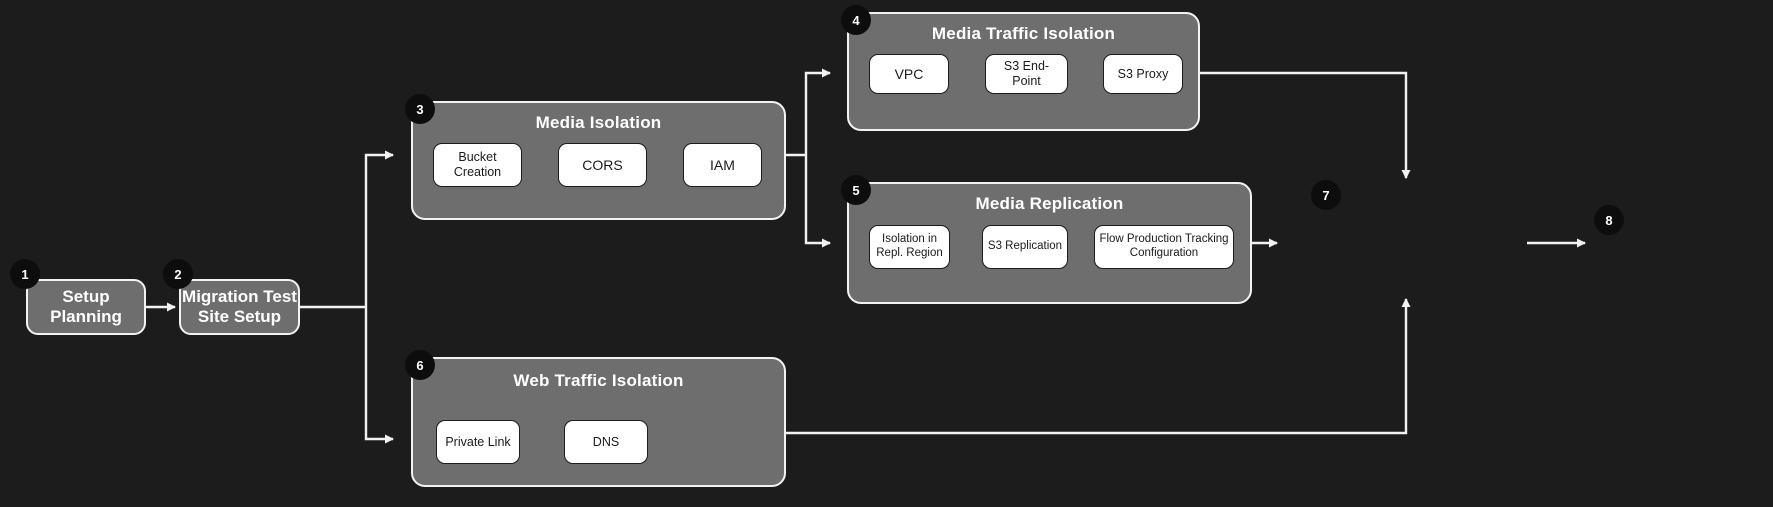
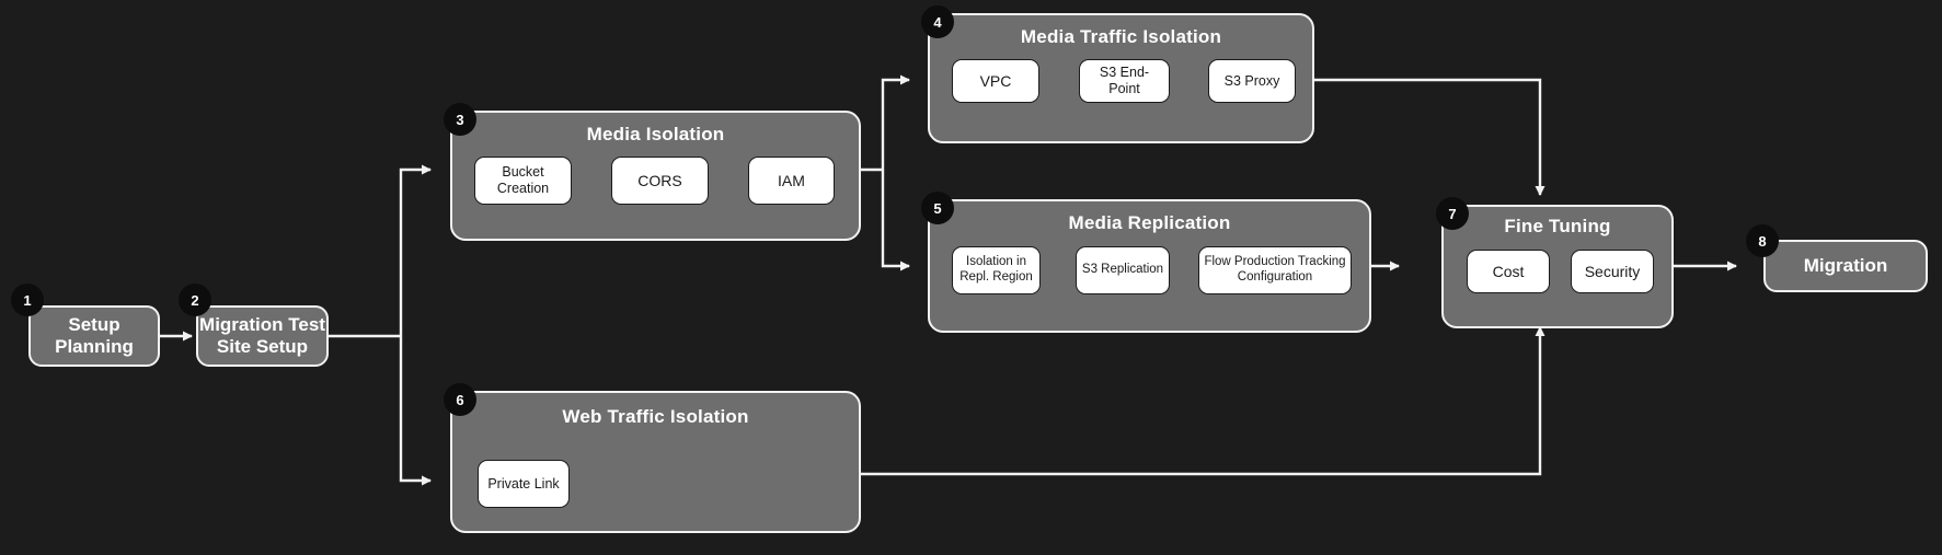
  1
  Setup
  Planning
  2
  Migration Test
  Site Setup
  3
  Media Isolation
  Bucket
  Creation
  CORS
  IAM
  4
  Media Traffic Isolation
  VPC
  S3 End-Point
  S3 Proxy
  5
  Media Replication
  Isolation in
  Repl. Region
  S3 Replication
  Flow Production Tracking
  Configuration
  6
  Web Traffic Isolation
  Private Link
- DNS
  7
+ Fine Tuning
+ Cost
+ Security
  8
+ Migration
